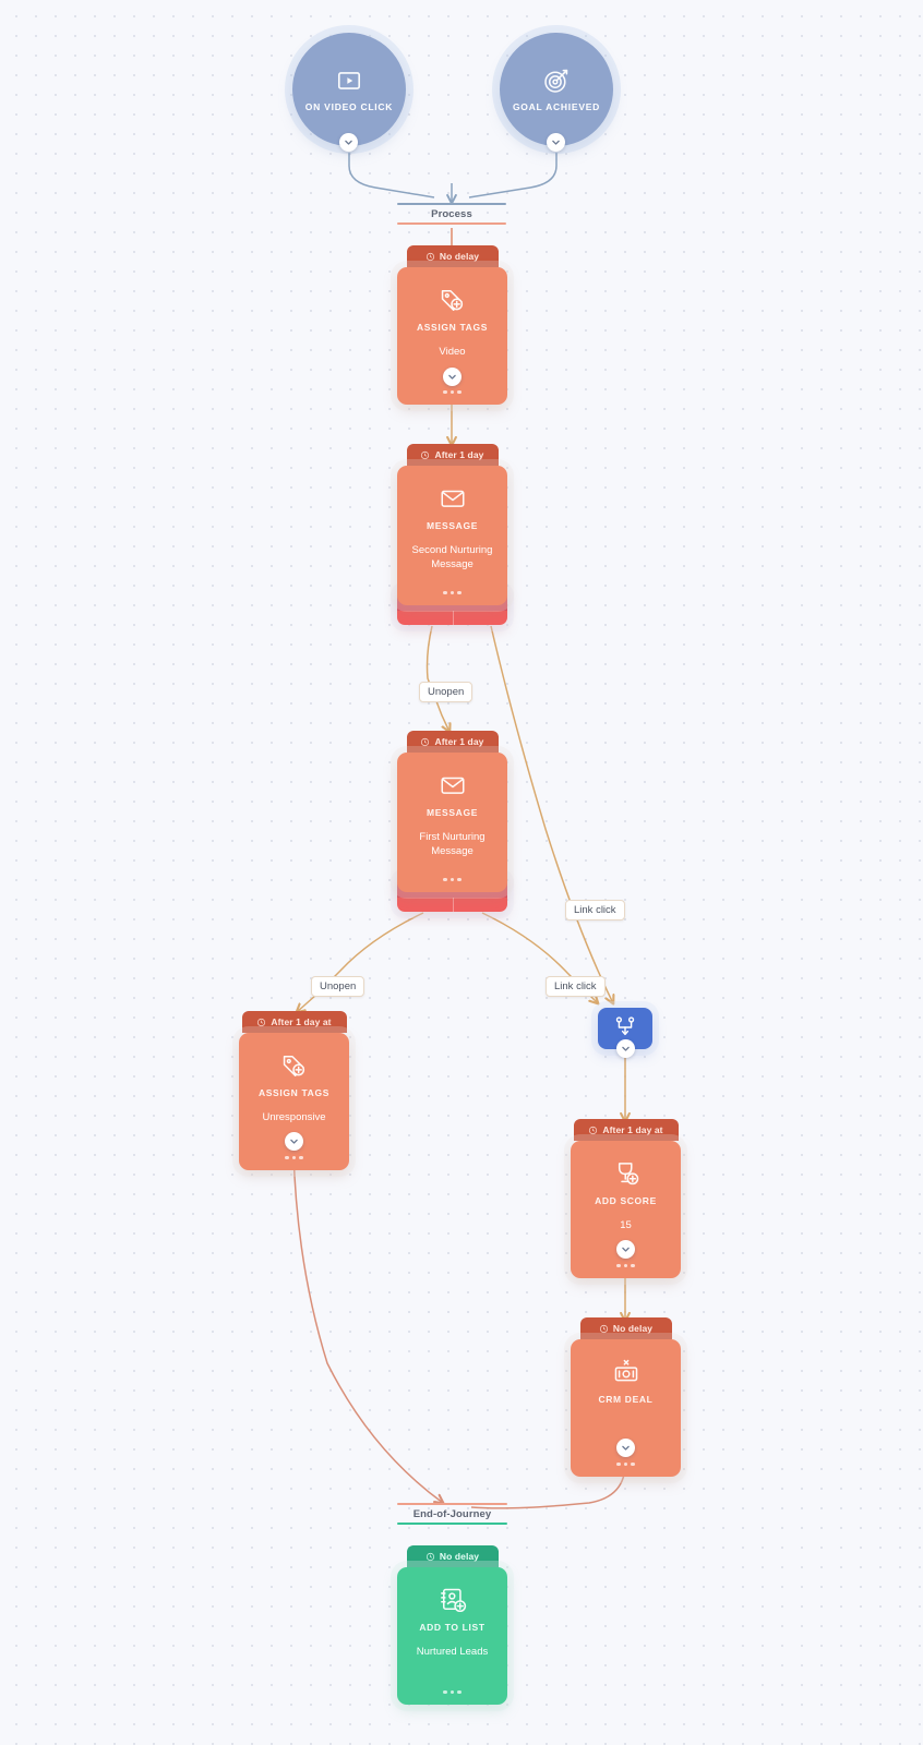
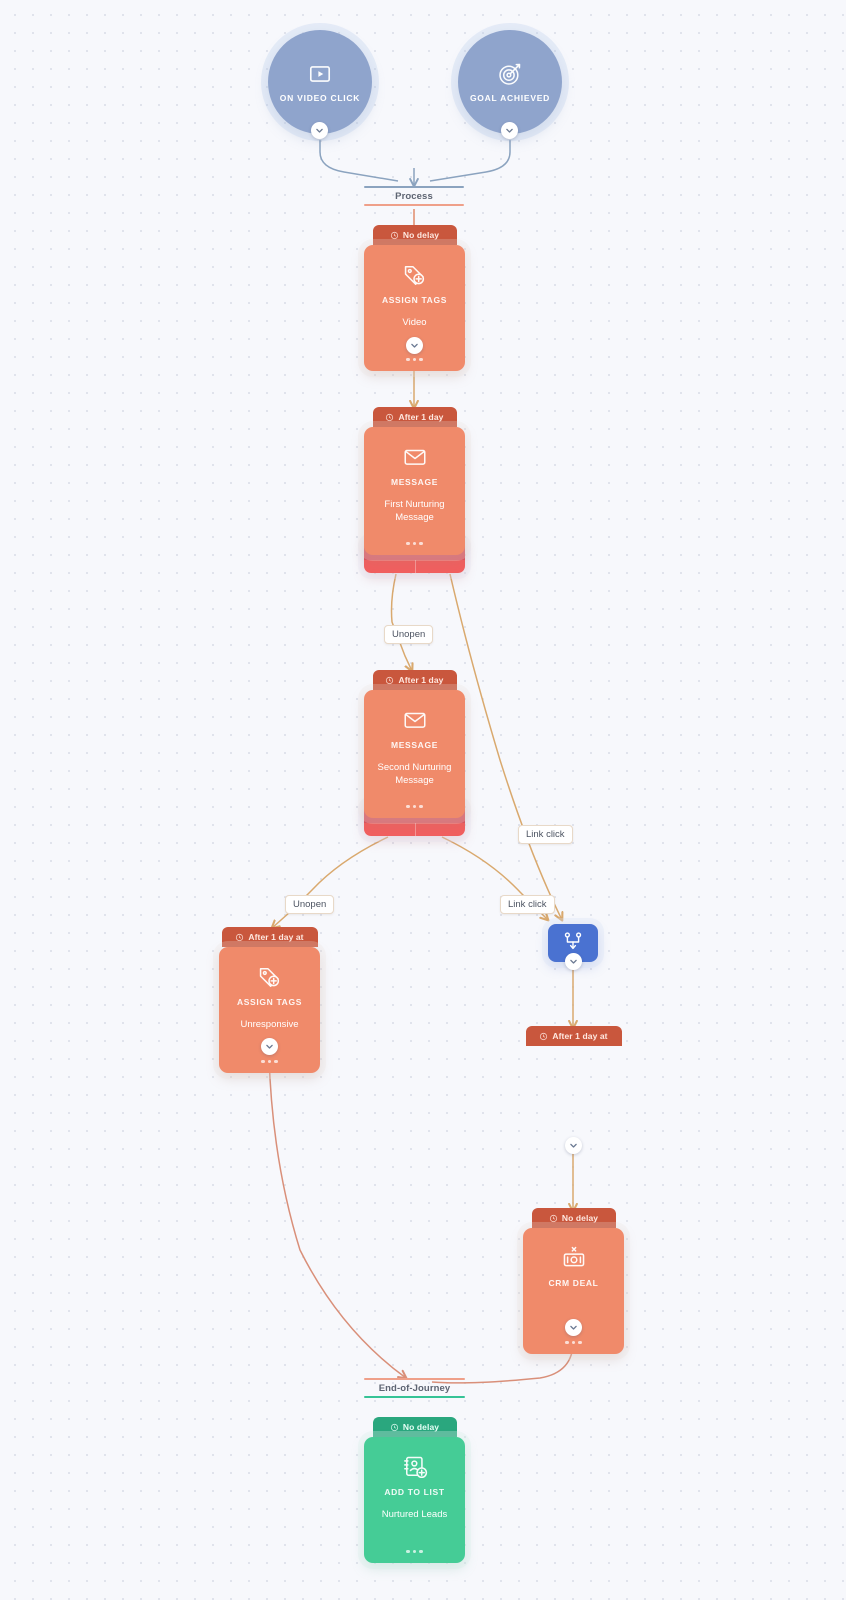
  ON VIDEO CLICK
  GOAL ACHIEVED
  Process
  No delay
  ASSIGN TAGS
  Video
  After 1 day
  MESSAGE
- Second Nurturing Message
+ First Nurturing Message
  Unopen
  After 1 day
  MESSAGE
- First Nurturing Message
+ Second Nurturing Message
  Link click
  Unopen
  Link click
  After 1 day at
  ASSIGN TAGS
  Unresponsive
  After 1 day at
- ADD SCORE
- 15
  No delay
  CRM DEAL
  End-of-Journey
  No delay
  ADD TO LIST
  Nurtured Leads
